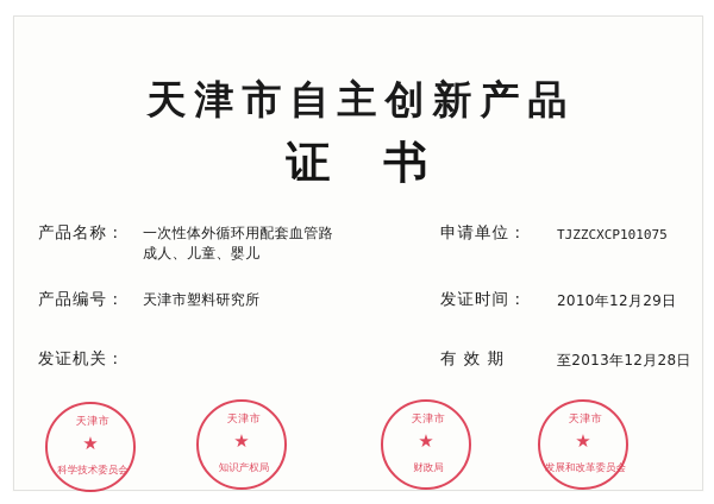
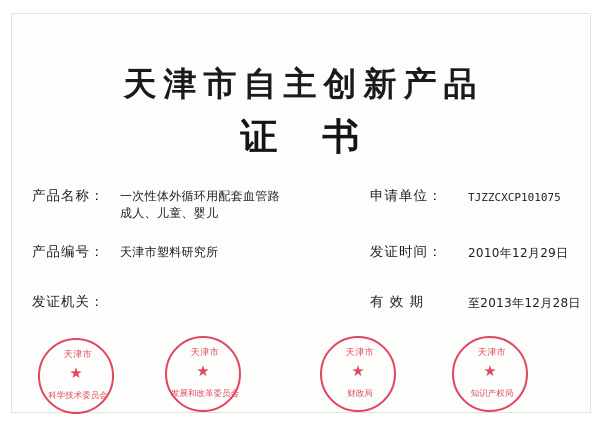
  天津市自主创新产品
  证 书
  产品名称：
  一次性体外循环用配套血管路
  成人、儿童、婴儿
  申请单位：
  TJZZCXCP101075
  产品编号：
  天津市塑料研究所
  发证时间：
  2010年12月29日
  发证机关：
  有 效 期
  至2013年12月28日
  天津市
  ★
  科学技术委员会
  天津市
  ★
- 知识产权局
+ 发展和改革委员会
  天津市
  ★
  财政局
  天津市
  ★
- 发展和改革委员会
+ 知识产权局
